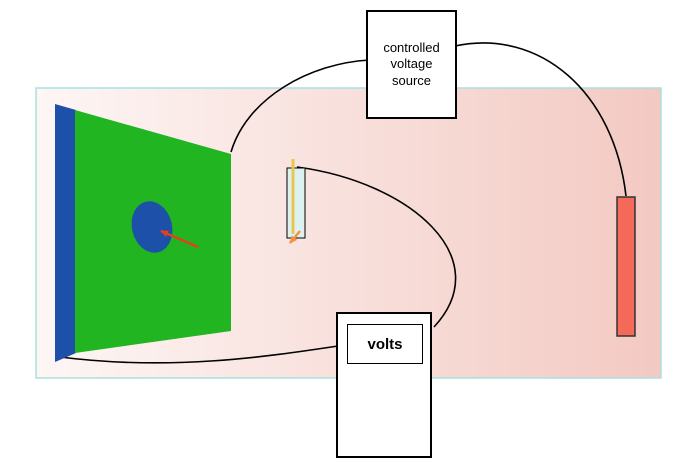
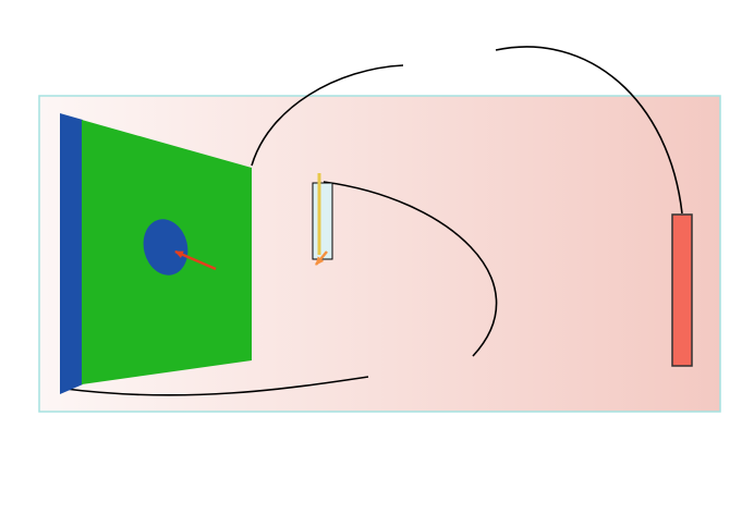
- controlled voltage source
- volts
